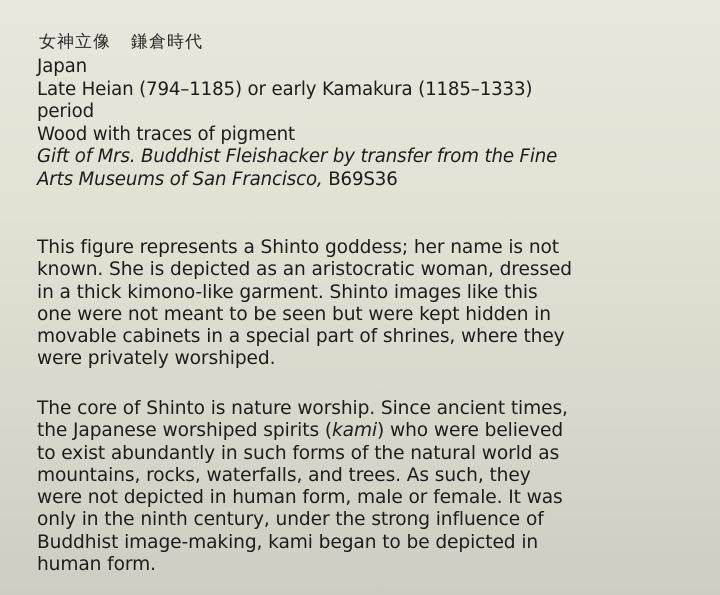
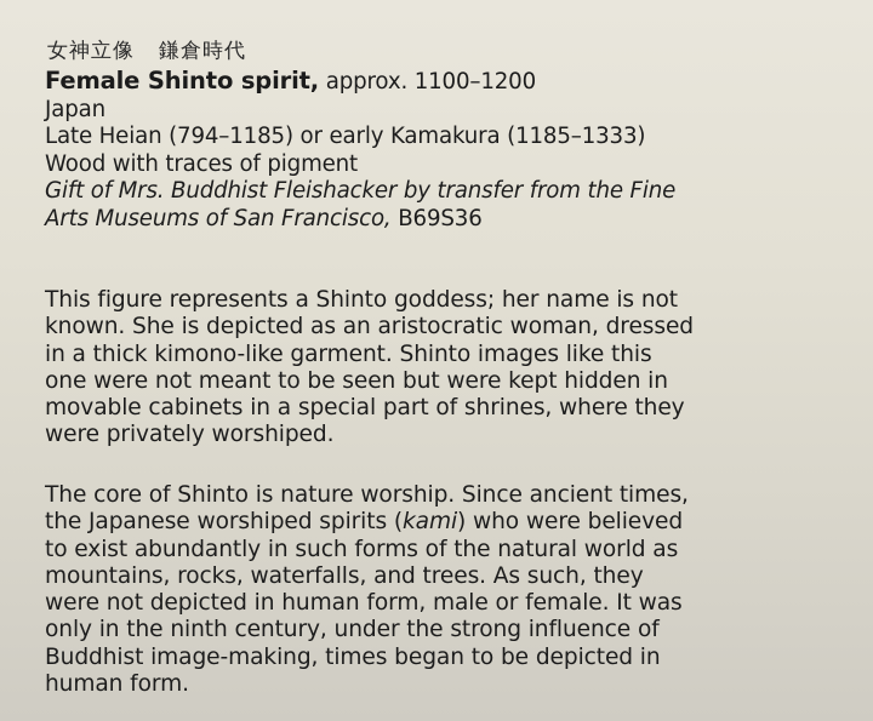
  女神立像 鎌倉時代
+ Female Shinto spirit, approx. 1100–1200
  Japan
  Late Heian (794–1185) or early Kamakura (1185–1333)
- period
  Wood with traces of pigment
  Gift of Mrs. Buddhist Fleishacker by transfer from the Fine
  Arts Museums of San Francisco, B69S36
  This figure represents a Shinto goddess; her name is not
  known. She is depicted as an aristocratic woman, dressed
  in a thick kimono-like garment. Shinto images like this
  one were not meant to be seen but were kept hidden in
  movable cabinets in a special part of shrines, where they
  were privately worshiped.
  The core of Shinto is nature worship. Since ancient times,
  the Japanese worshiped spirits (kami) who were believed
  to exist abundantly in such forms of the natural world as
  mountains, rocks, waterfalls, and trees. As such, they
  were not depicted in human form, male or female. It was
  only in the ninth century, under the strong influence of
- Buddhist image-making, kami began to be depicted in
+ Buddhist image-making, times began to be depicted in
  human form.
